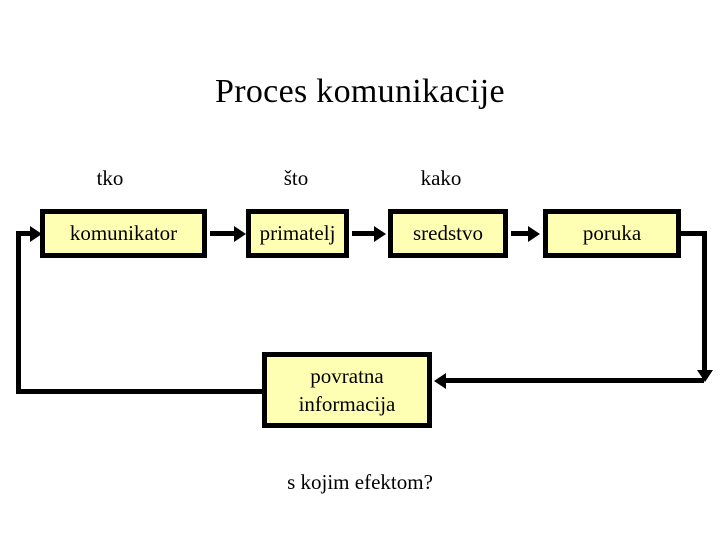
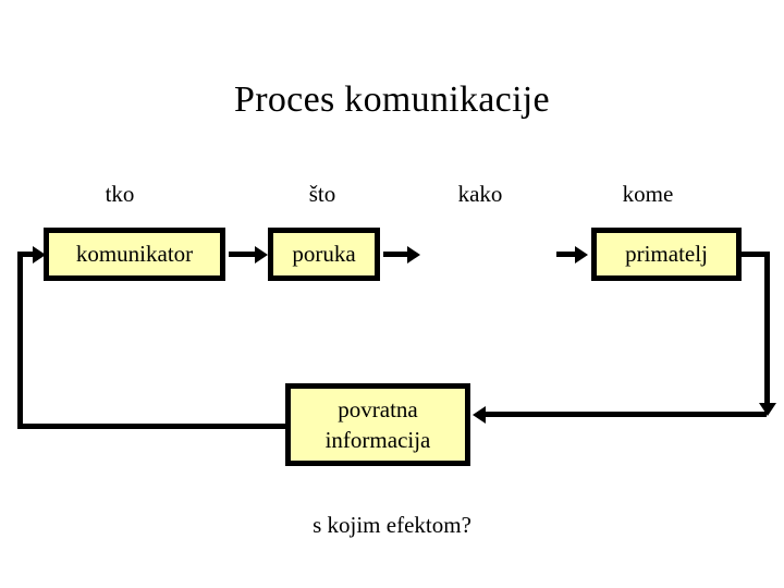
  Proces komunikacije
  tko
  što
  kako
+ kome
  komunikator
- primatelj
+ poruka
- sredstvo
- poruka
+ primatelj
  povratna
  informacija
  s kojim efektom?
